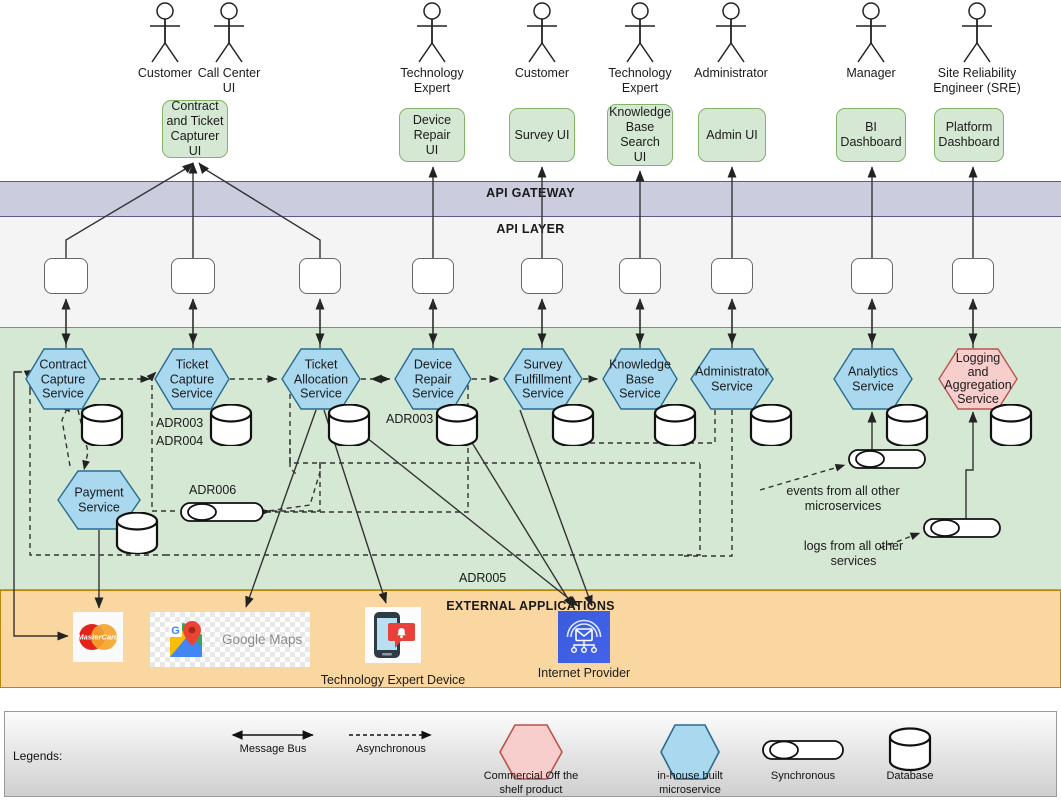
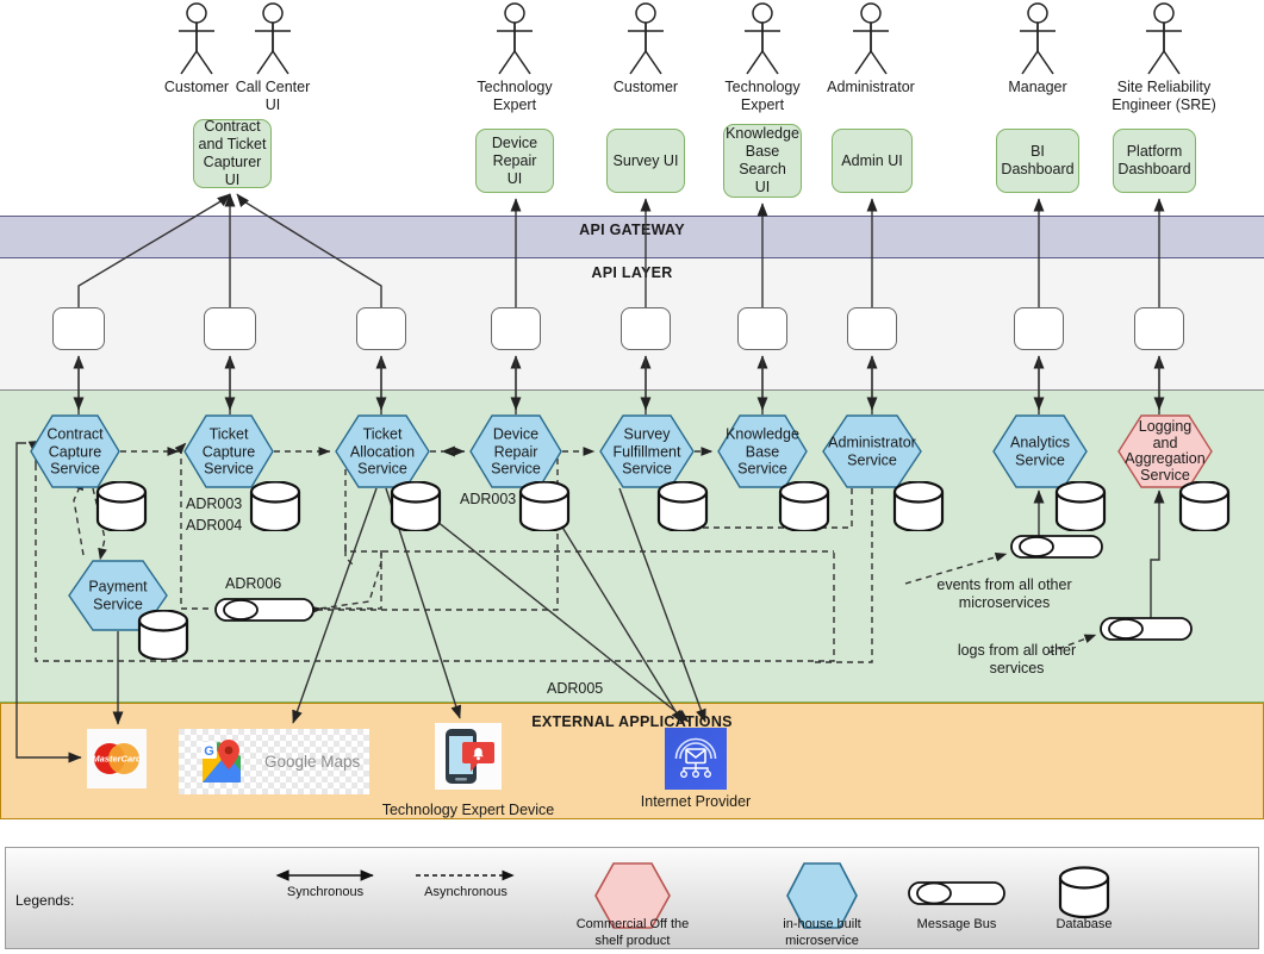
  API GATWAY
  API LAER
  EXTERNAL APPLICATINS
  Customer
  Call Center
  UI
  Technology
  Expert
  Customer
  Technology
  Expert
  Administrator
  Manager
  Site Reliability
  Engineer (SRE)
  Contract
  and Ticket
  Capturer
  UI
  Device
  Repair
  UI
  Survey UI
  Knowledge
  Base
  Search
  UI
  Admin UI
  BI
  Dashboard
  Platform
  Dashboard
  Contract
  Capture
  Service
  Ticket
  Capture
  Service
  Ticket
  Allocation
  Service
  Device
  Repair
  Service
  Survey
  Fulfillment
  Service
  Knowledge
  Base
  Service
  Administrator
  Service
  Analytics
  Service
  Logging
  and
  Aggregation
  Service
  Payment
  Service
  ADR003
  ADR004
  ADR003
  ADR006
  ADR005
  events from all other
  microservices
  logs from all other
  services
  MasterCard
  G
  Google Maps
  Technology Expert Device
  Internet Provider
  Legends:
- Message Bus
+ Synchronous
  Asynchronous
  Commercial Off the
  shelf product
  in-house built
  microservice
- Synchronous
+ Message Bus
  Database
